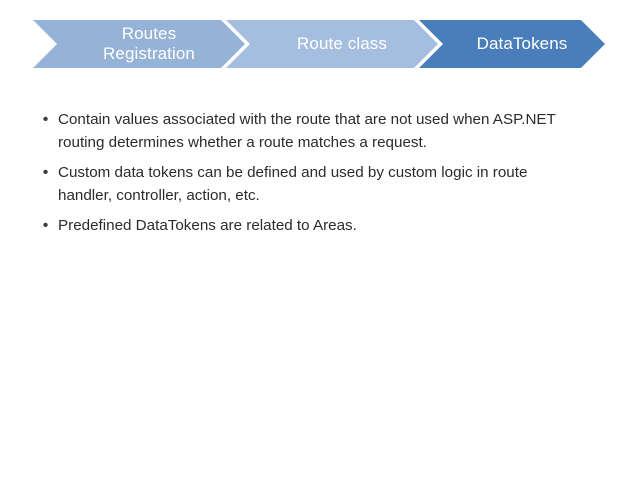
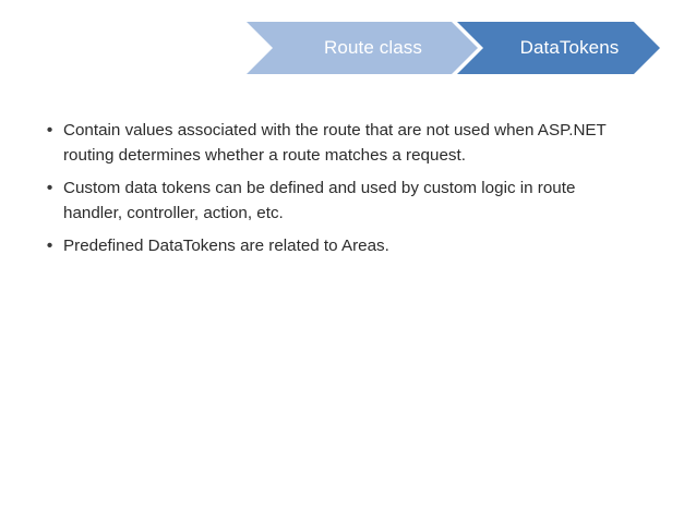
- Routes
- Registration
  Route class
  DataTokens
  •
  Contain values associated with the route that are not used when ASP.NET routing determines whether a route matches a request.
  •
  Custom data tokens can be defined and used by custom logic in route handler, controller, action, etc.
  •
  Predefined DataTokens are related to Areas.
